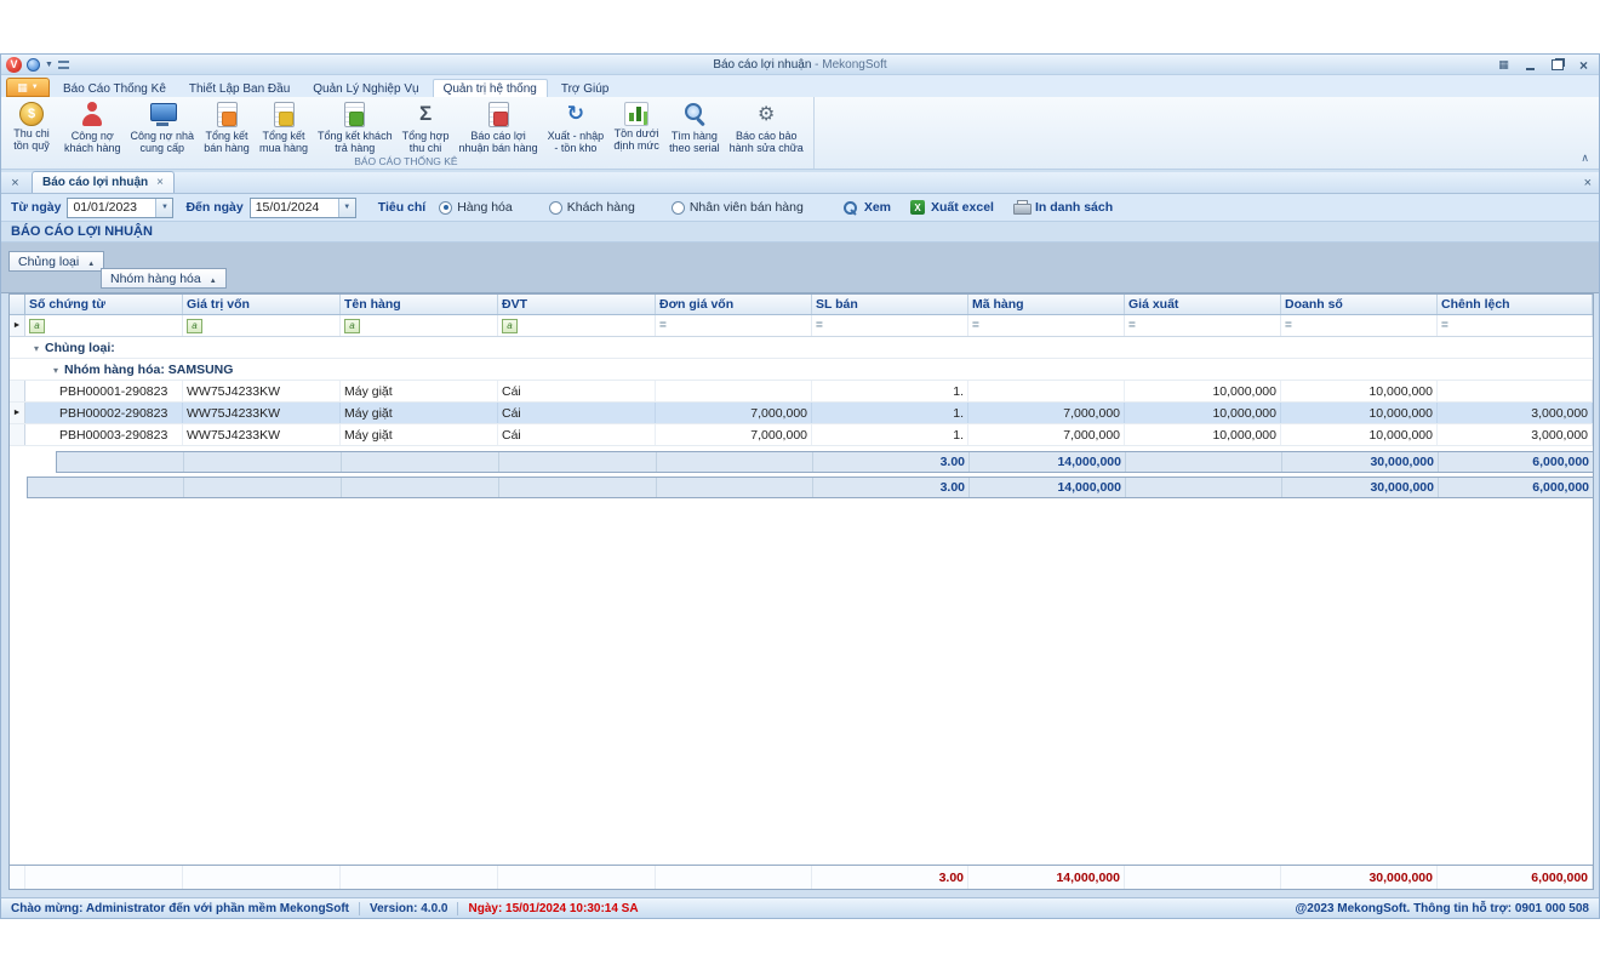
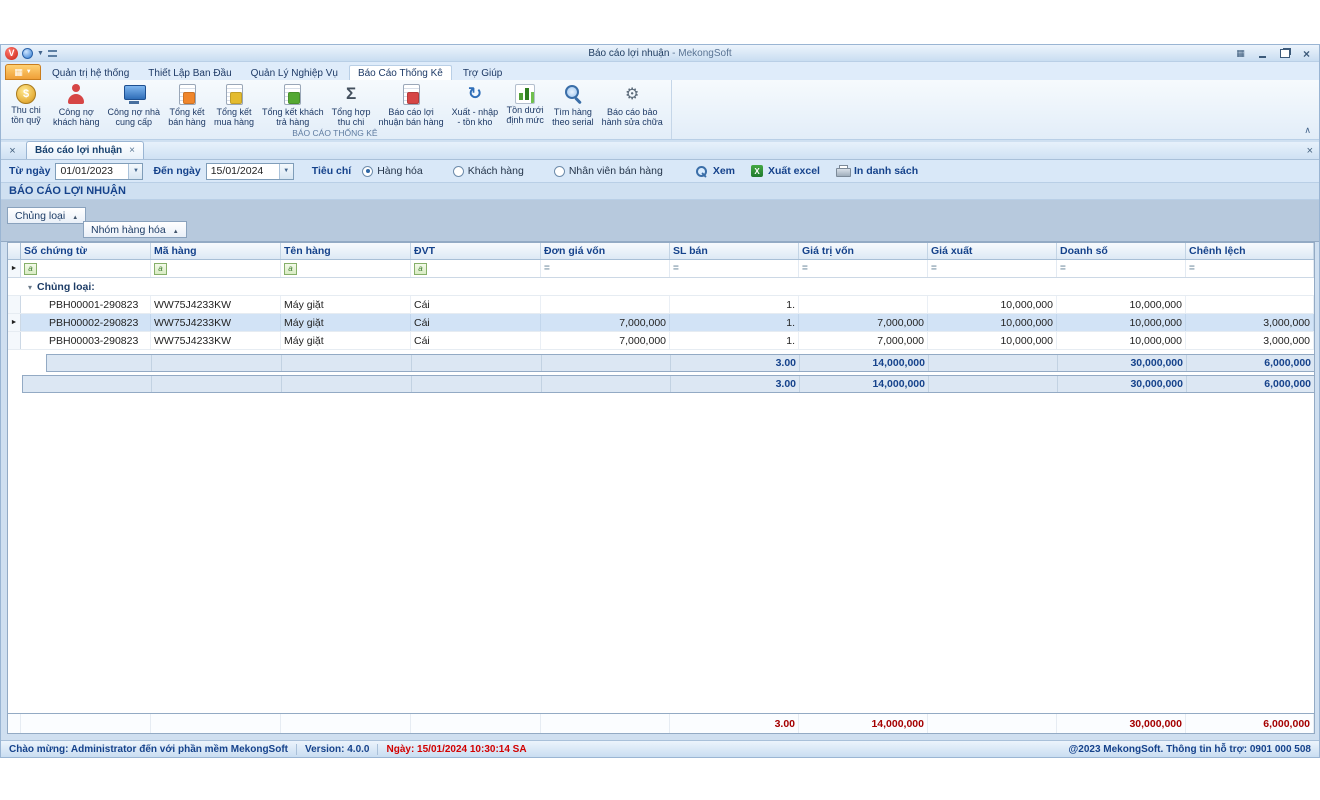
  V
  Báo cáo lợi nhuận - MekongSoft
  ×
  ▦
- Báo Cáo Thống Kê
+ Quản trị hệ thống
  Thiết Lập Ban Đầu
  Quản Lý Nghiệp Vụ
- Quản trị hệ thống
+ Báo Cáo Thống Kê
  Trợ Giúp
  Thu chi
  tồn quỹ
  Công nợ
  khách hàng
  Công nợ nhà
  cung cấp
  Tổng kết
  bán hàng
  Tổng kết
  mua hàng
  Tổng kết khách
  trả hàng
  Tổng hợp
  thu chi
  Báo cáo lợi
  nhuận bán hàng
  Xuất - nhập
  - tồn kho
  Tồn dưới
  định mức
  Tìm hàng
  theo serial
  Báo cáo bảo
  hành sửa chữa
  BÁO CÁO THỐNG KÊ
  ∧
  ×
  Báo cáo lợi nhuận
  ×
  ×
  Từ ngày
  01/01/2023
  Đến ngày
  15/01/2024
  Tiêu chí
  Hàng hóa
  Khách hàng
  Nhân viên bán hàng
  Xem
  Xuất excel
  In danh sách
  BÁO CÁO LỢI NHUẬN
  Chủng loại
  Nhóm hàng hóa
  Số chứng từ
- Giá trị vốn
+ Mã hàng
  Tên hàng
  ĐVT
  Đơn giá vốn
  SL bán
- Mã hàng
+ Giá trị vốn
  Giá xuất
  Doanh số
  Chênh lệch
  Chủng loại:
- Nhóm hàng hóa: SAMSUNG
  PBH00001-290823
  WW75J4233KW
  Máy giặt
  Cái
  1.
  10,000,000
  10,000,000
  PBH00002-290823
  WW75J4233KW
  Máy giặt
  Cái
  7,000,000
  1.
  7,000,000
  10,000,000
  10,000,000
  3,000,000
  PBH00003-290823
  WW75J4233KW
  Máy giặt
  Cái
  7,000,000
  1.
  7,000,000
  10,000,000
  10,000,000
  3,000,000
  3.00
  14,000,000
  30,000,000
  6,000,000
  3.00
  14,000,000
  30,000,000
  6,000,000
  3.00
  14,000,000
  30,000,000
  6,000,000
  Chào mừng: Administrator đến với phần mềm MekongSoft
  Version: 4.0.0
  Ngày: 15/01/2024 10:30:14 SA
  @2023 MekongSoft. Thông tin hỗ trợ: 0901 000 508
